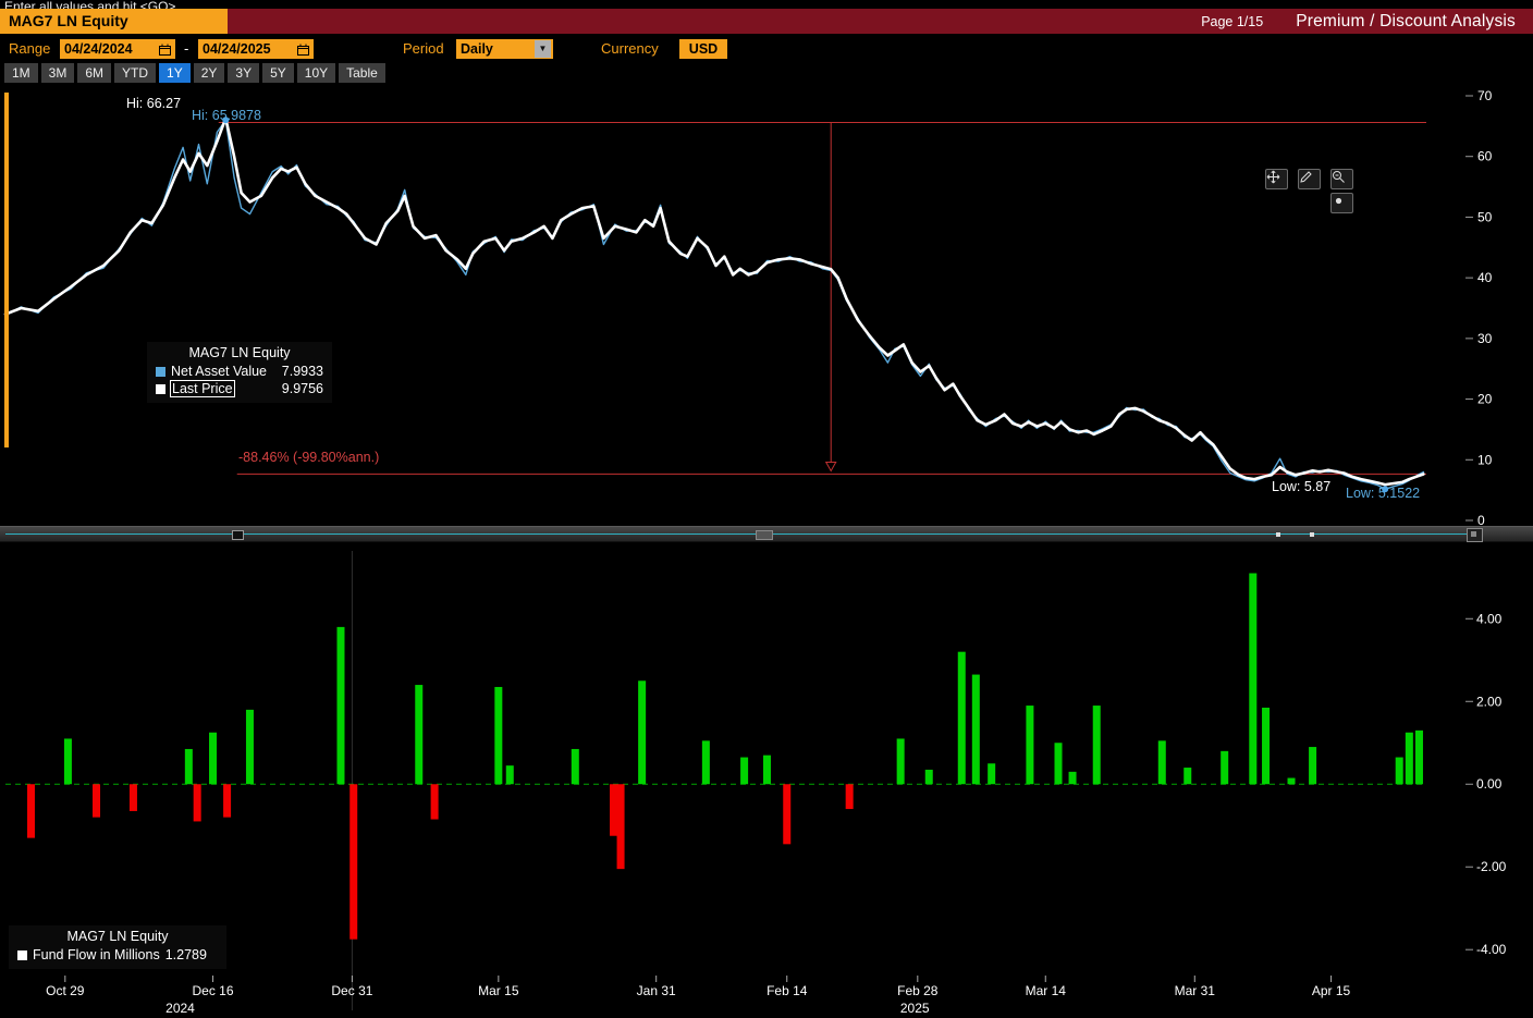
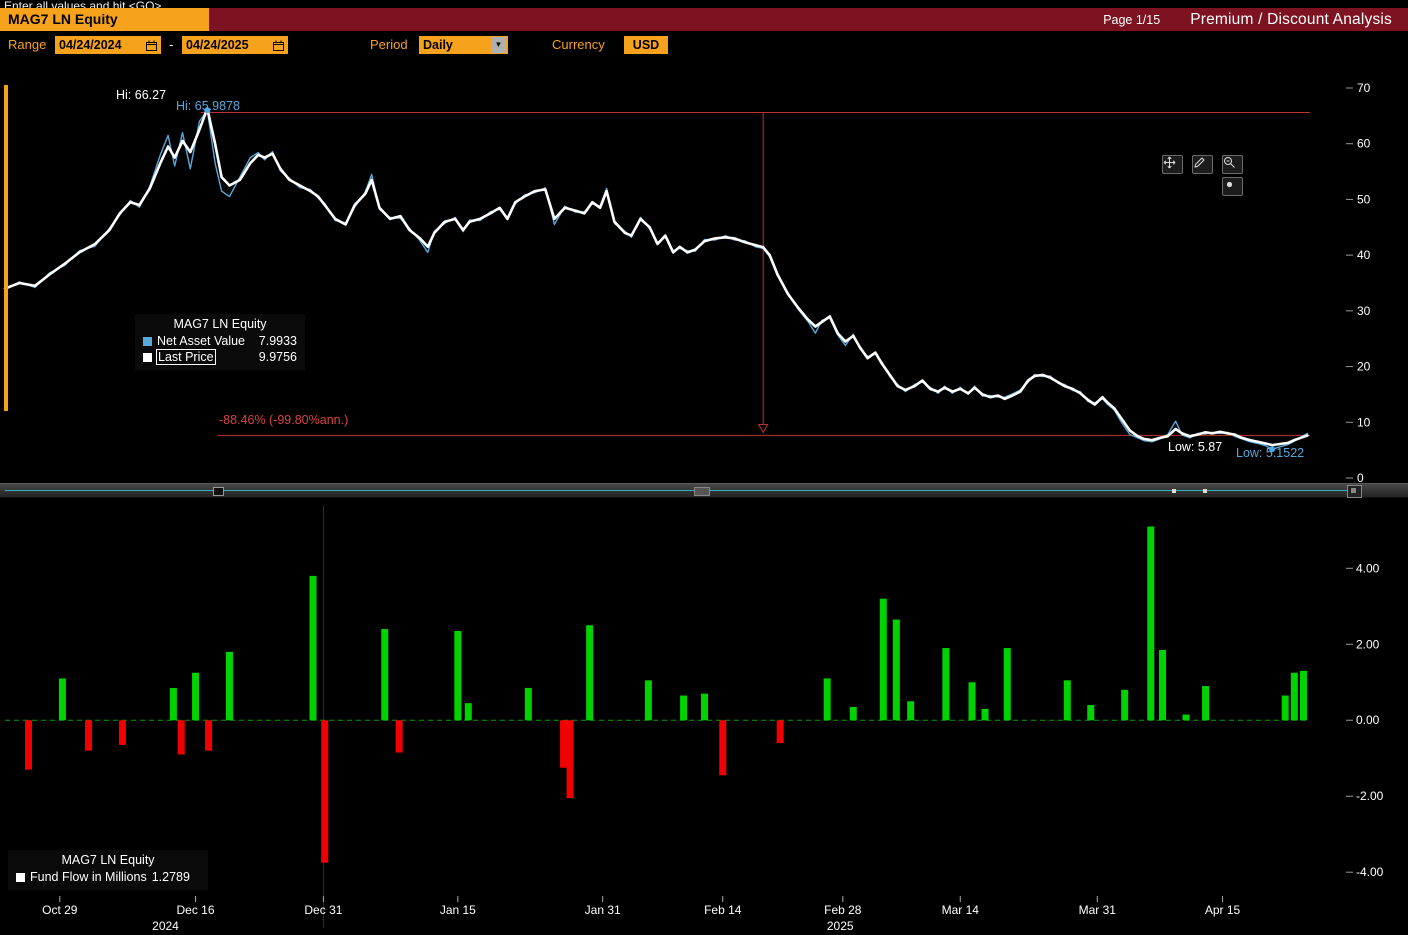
  Enter all values and hit <GO>.
  MAG7 LN Equity
  Page 1/15
  Premium / Discount Analysis
  Range
  04/24/2024
  -
  04/24/2025
  Period
  Daily
  ▼
  Currency
  USD
- 1M
- 3M
- 6M
- YTD
- 1Y
- 2Y
- 3Y
- 5Y
- 10Y
- Table
  70
  60
  50
  40
  30
  20
  10
  0
  Hi: 66.27
  Hi: 65.9878
  -88.46% (-99.80%ann.)
  Low: 5.87
  Low: 5.1522
  MAG7 LN Equity
  Net Asset Value
  7.9933
  Last Price
  9.9756
  4.00
  2.00
  0.00
  -2.00
  -4.00
  Oct 29
  Dec 16
  Dec 31
- Mar 15
+ Jan 15
  Jan 31
  Feb 14
  Feb 28
  Mar 14
  Mar 31
  Apr 15
  2024
  2025
  MAG7 LN Equity
  Fund Flow in Millions
  1.2789
